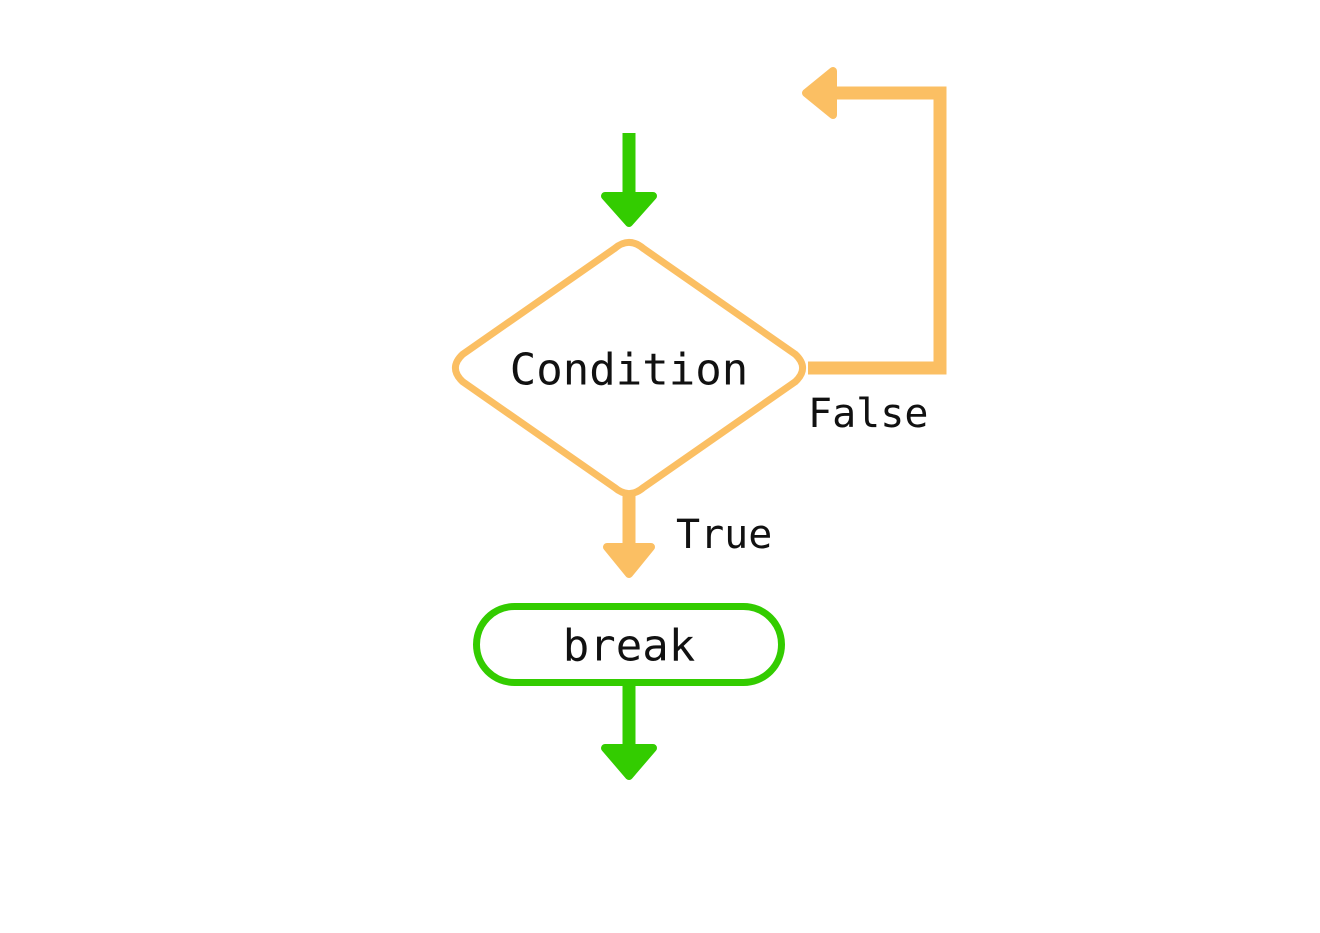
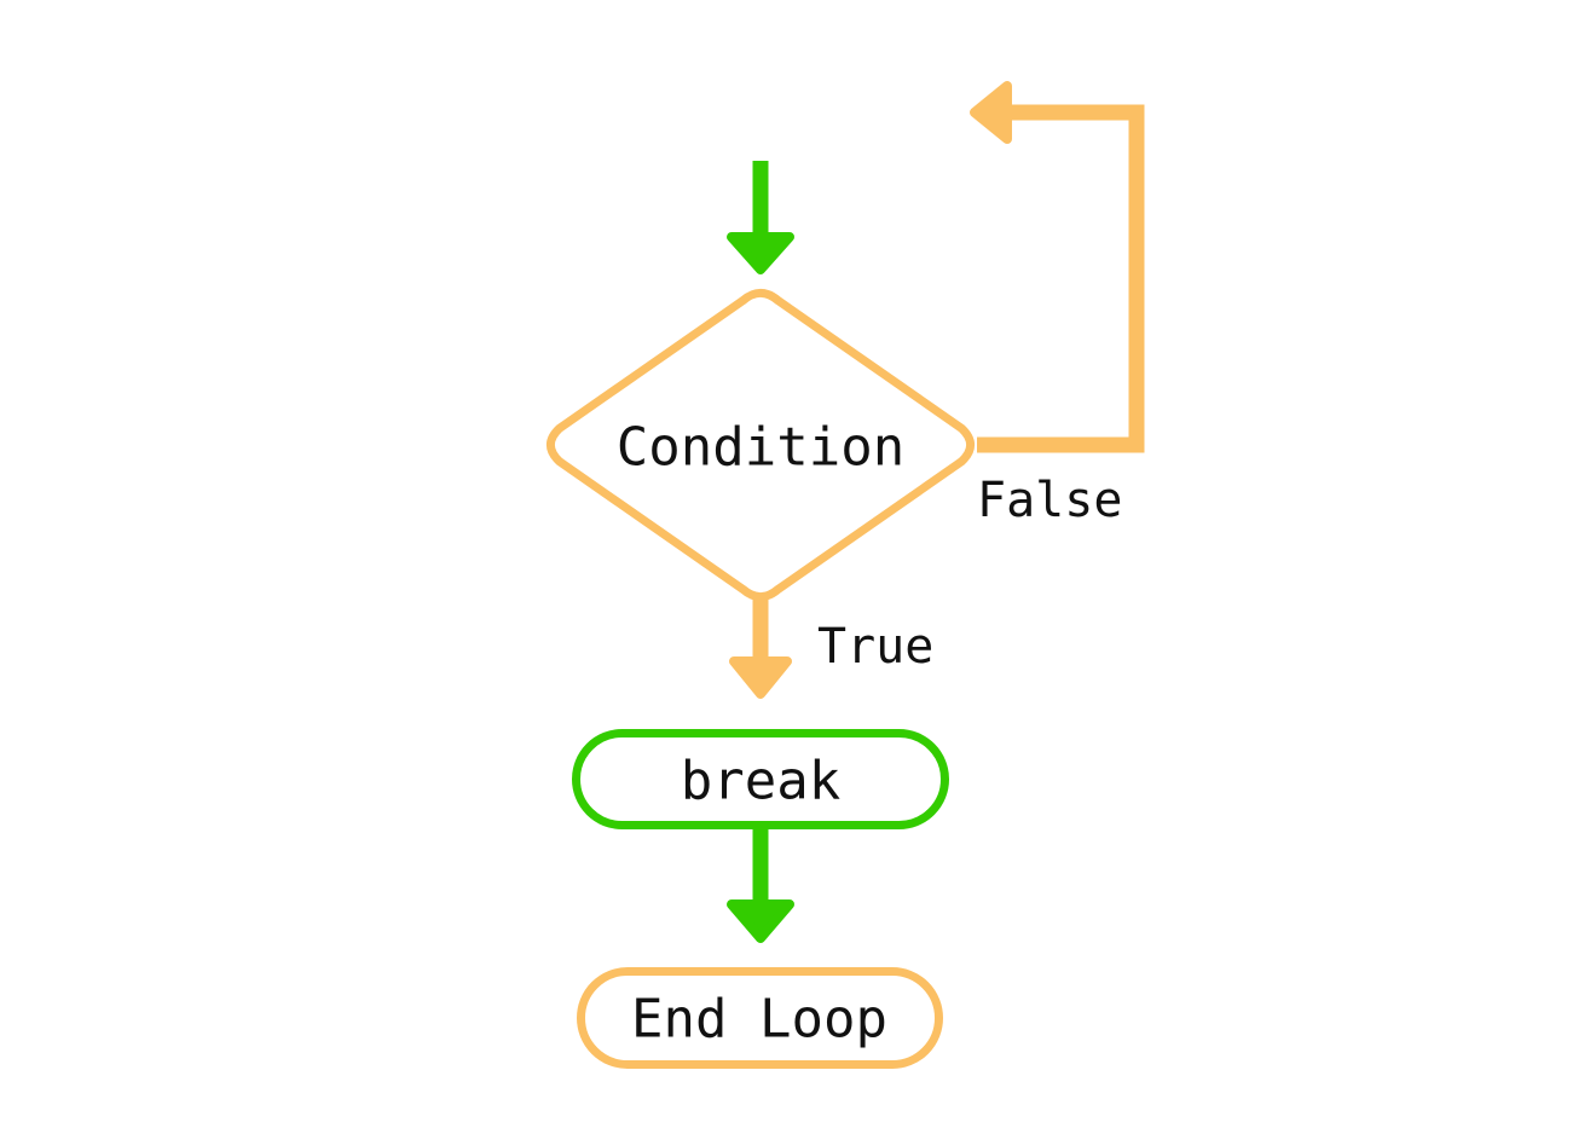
  Condition
  break
+ End Loop
  False
  True
